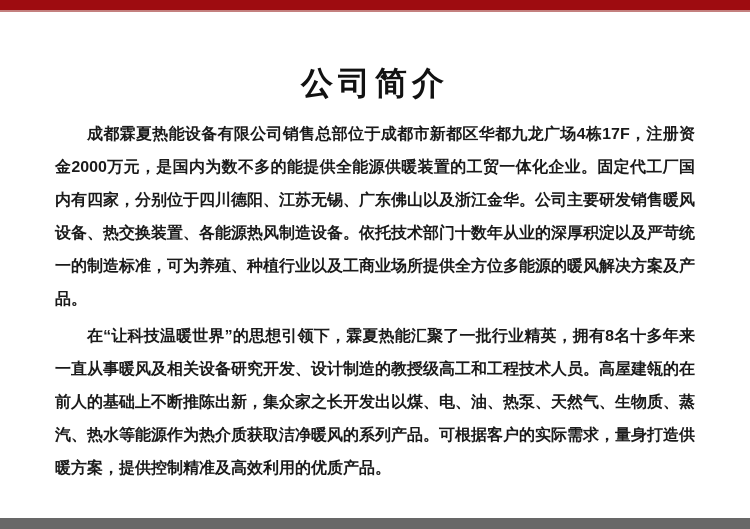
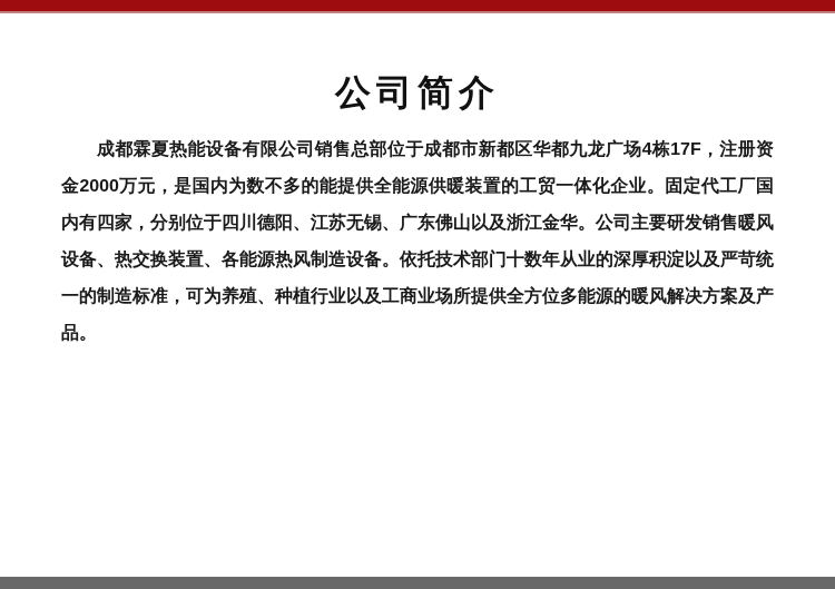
  公司简介
  成都霖夏热能设备有限公司销售总部位于成都市新都区华都九龙广场4栋17F，注册资金2000万元，是国内为数不多的能提供全能源供暖装置的工贸一体化企业。固定代工厂国内有四家，分别位于四川德阳、江苏无锡、广东佛山以及浙江金华。公司主要研发销售暖风设备、热交换装置、各能源热风制造设备。依托技术部门十数年从业的深厚积淀以及严苛统一的制造标准，可为养殖、种植行业以及工商业场所提供全方位多能源的暖风解决方案及产品。
- 在“让科技温暖世界”的思想引领下，霖夏热能汇聚了一批行业精英，拥有8名十多年来一直从事暖风及相关设备研究开发、设计制造的教授级高工和工程技术人员。高屋建瓴的在前人的基础上不断推陈出新，集众家之长开发出以煤、电、油、热泵、天然气、生物质、蒸汽、热水等能源作为热介质获取洁净暖风的系列产品。可根据客户的实际需求，量身打造供暖方案，提供控制精准及高效利用的优质产品。
